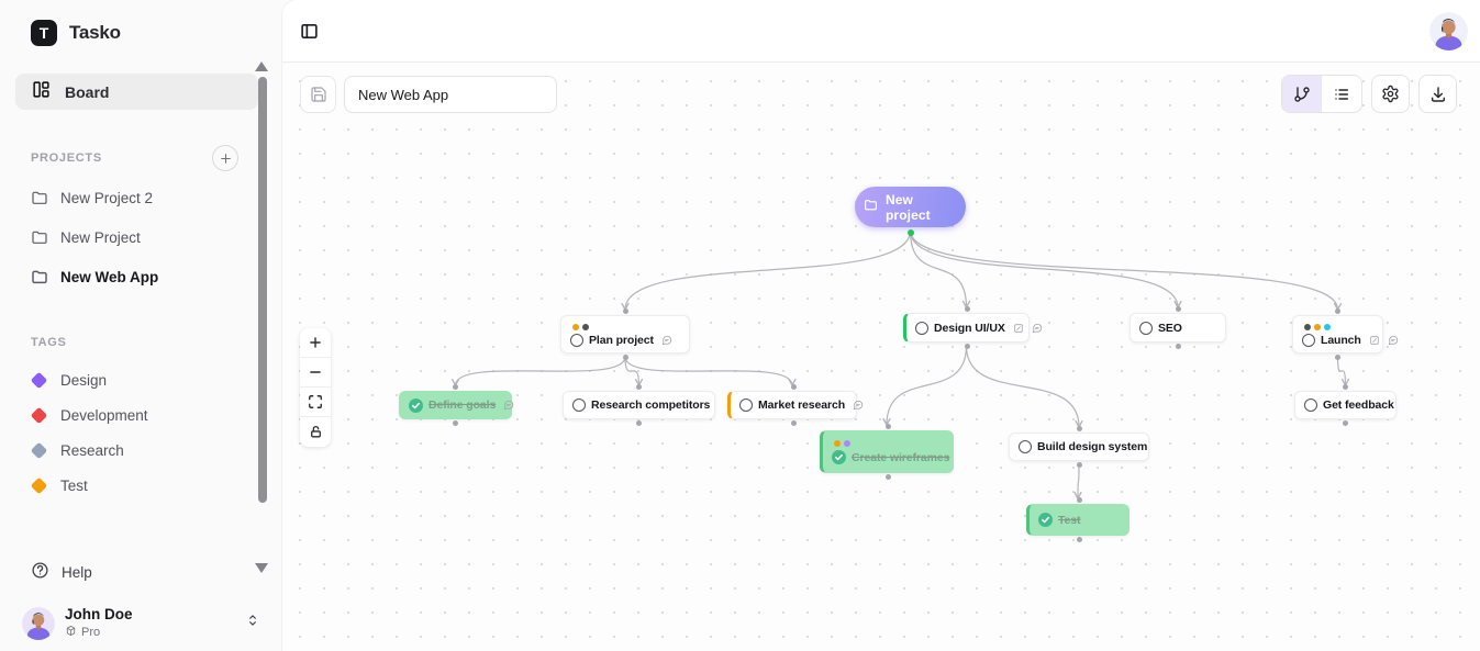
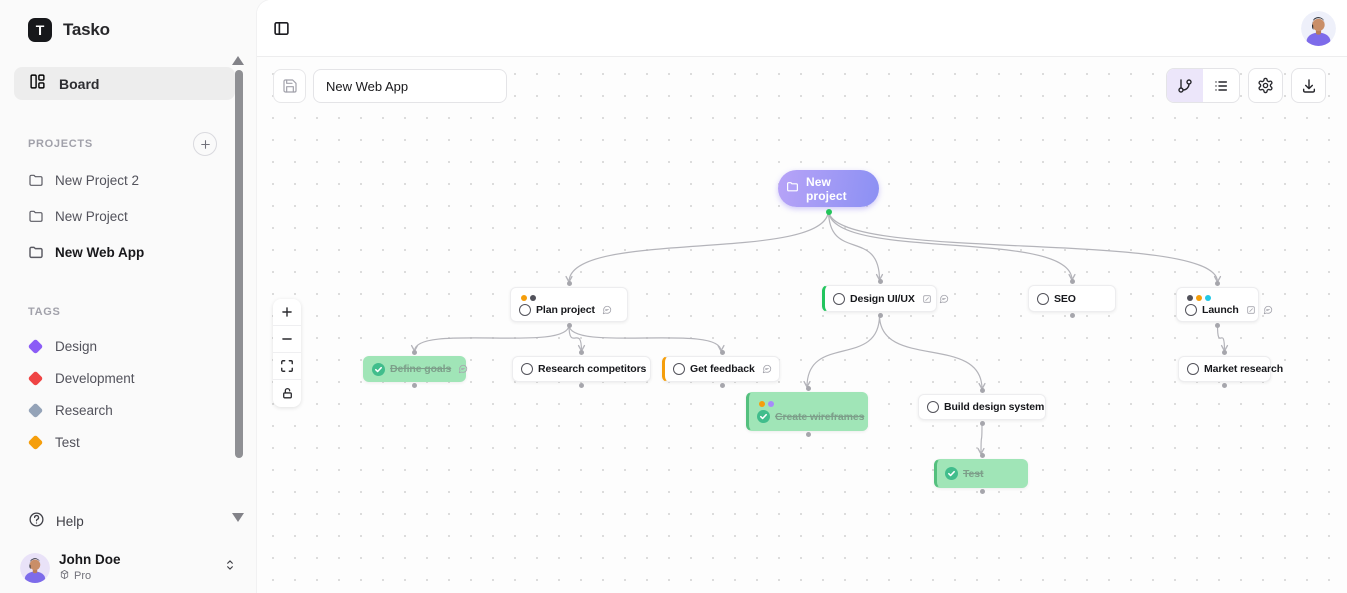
  T
  Tasko
  Board
  PROJECTS
  New Project 2
  New Project
  New Web App
  TAGS
  Design
  Development
  Research
  Test
  Help
  John Doe
  Pro
  New project
  Plan project
  Design UI/UX
  SEO
  Launch
  Define goals
  Research competitors
- Market research
+ Get feedback
  Create wireframes
  Build design system
- Get feedback
+ Market research
  Test
  New Web App
